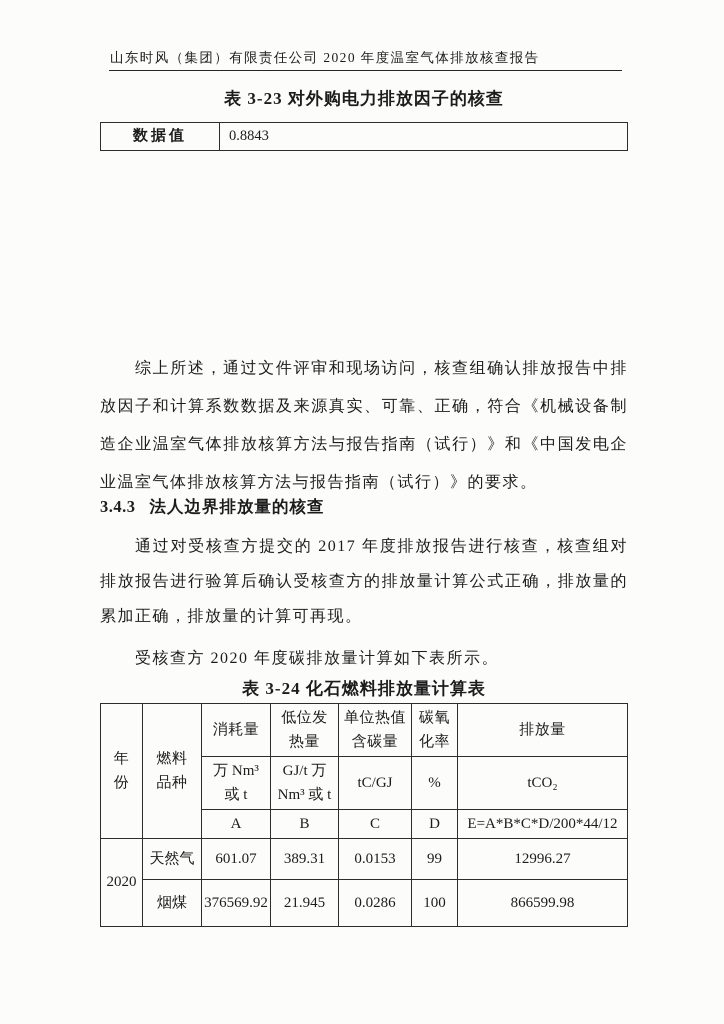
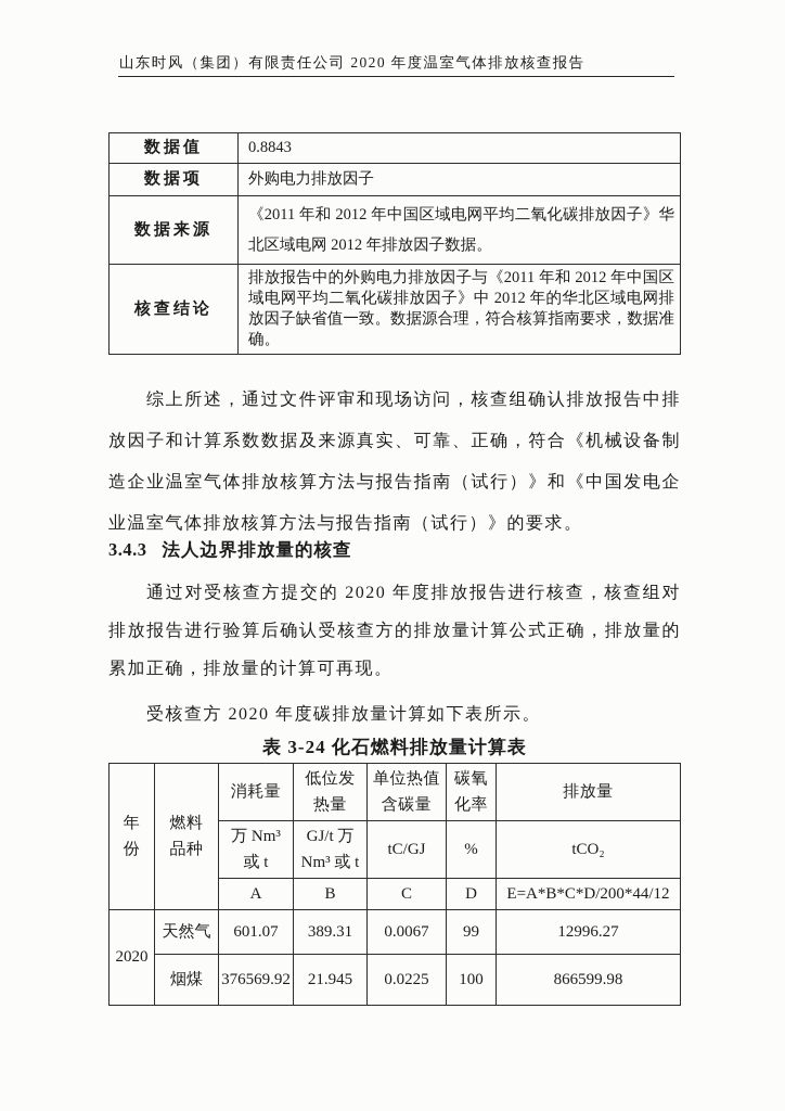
  山东时风（集团）有限责任公司 2020 年度温室气体排放核查报告
- 表 3-23 对外购电力排放因子的核查
  数据值	0.8843
+ 数据项	外购电力排放因子
+ 数据来源	《2011 年和 2012 年中国区域电网平均二氧化碳排放因子》华北区域电网 2012 年排放因子数据。
+ 核查结论	排放报告中的外购电力排放因子与《2011 年和 2012 年中国区域电网平均二氧化碳排放因子》中 2012 年的华北区域电网排放因子缺省值一致。数据源合理，符合核算指南要求，数据准确。
  综上所述，通过文件评审和现场访问，核查组确认排放报告中排放因子和计算系数数据及来源真实、可靠、正确，符合《机械设备制造企业温室气体排放核算方法与报告指南（试行）》和《中国发电企业温室气体排放核算方法与报告指南（试行）》的要求。
  3.4.3 法人边界排放量的核查
- 通过对受核查方提交的 2017 年度排放报告进行核查，核查组对排放报告进行验算后确认受核查方的排放量计算公式正确，排放量的累加正确，排放量的计算可再现。
+ 通过对受核查方提交的 2020 年度排放报告进行核查，核查组对排放报告进行验算后确认受核查方的排放量计算公式正确，排放量的累加正确，排放量的计算可再现。
  受核查方 2020 年度碳排放量计算如下表所示。
  表 3-24 化石燃料排放量计算表
  年份	燃料品种	消耗量	低位发热量	单位热值含碳量	碳氧化率	排放量
  万 Nm³ 或 t	GJ/t 万 Nm³ 或 t	tC/GJ	%	tCO₂
  A	B	C	D	E=A*B*C*D/200*44/12
- 2020	天然气	601.07	389.31	0.0153	99	12996.27
+ 2020	天然气	601.07	389.31	0.0067	99	12996.27
- 烟煤	376569.92	21.945	0.0286	100	866599.98
+ 烟煤	376569.92	21.945	0.0225	100	866599.98
